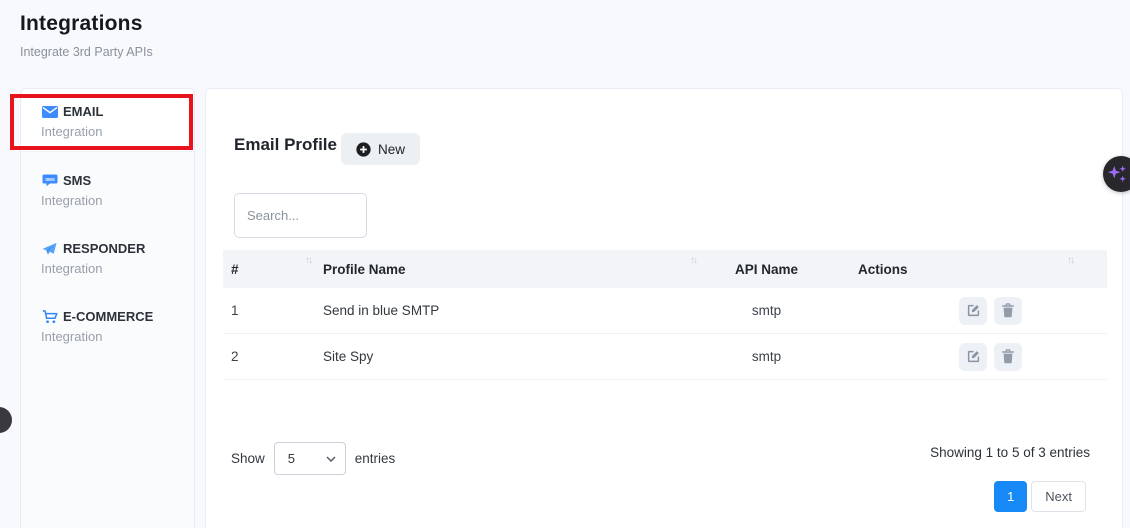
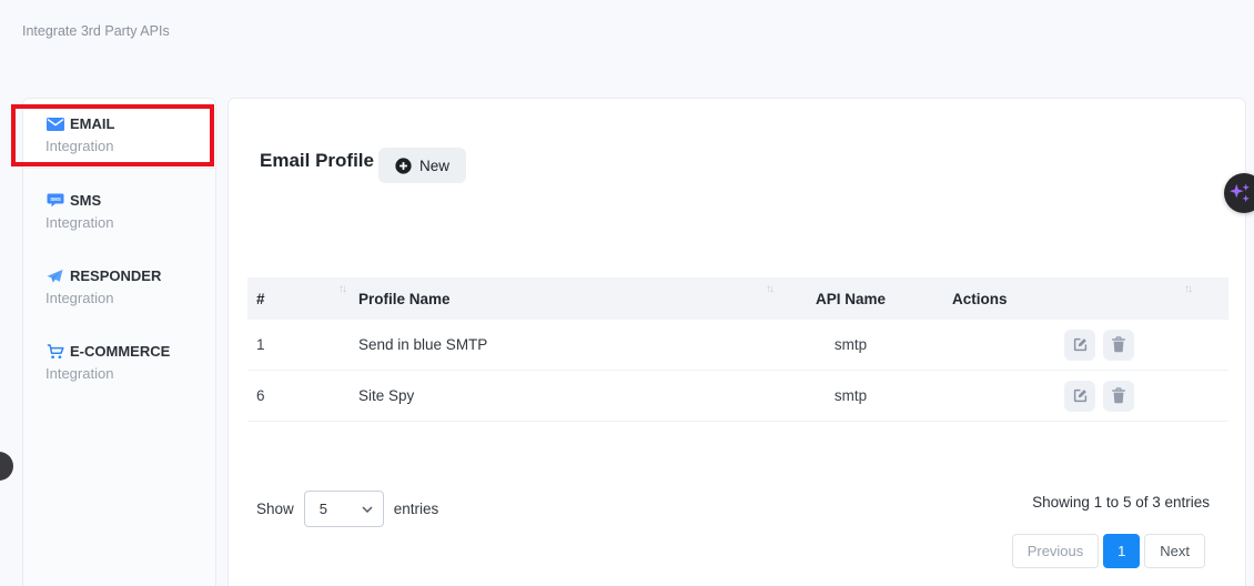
- Integrations
  Integrate 3rd Party APIs
  EMAIL
  Integration
  SMS
  Integration
  RESPONDER
  Integration
  E-COMMERCE
  Integration
  Email Profile
  New
- Search...
  #
  ↑↓
  Profile Name
  ↑↓
  API Name
  Actions
  ↑↓
  1
  Send in blue SMTP
  smtp
- 2
+ 6
  Site Spy
  smtp
  Show
  5
  entries
  Showing 1 to 5 of 3 entries
+ Previous
  1
  Next
